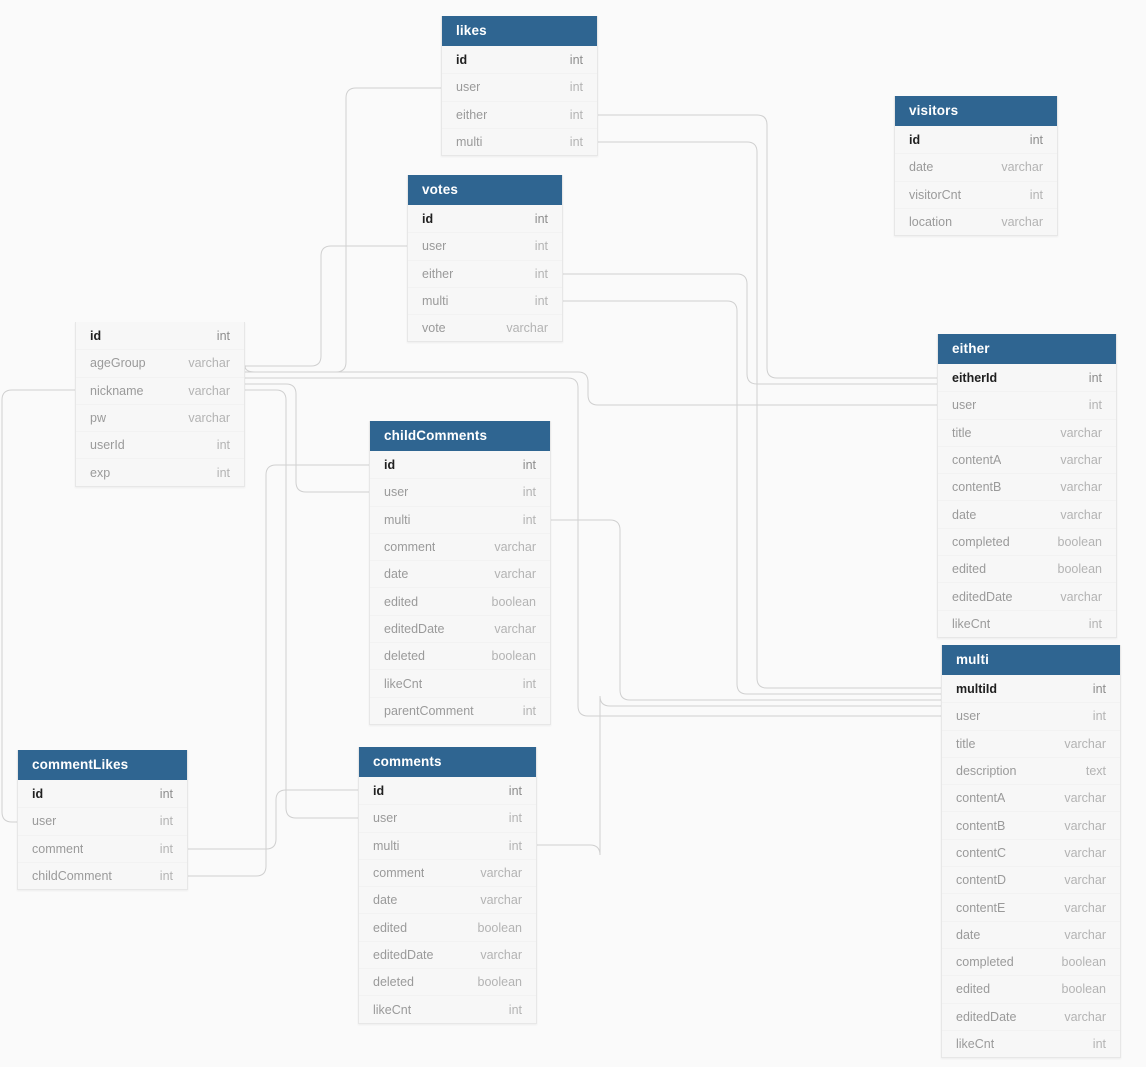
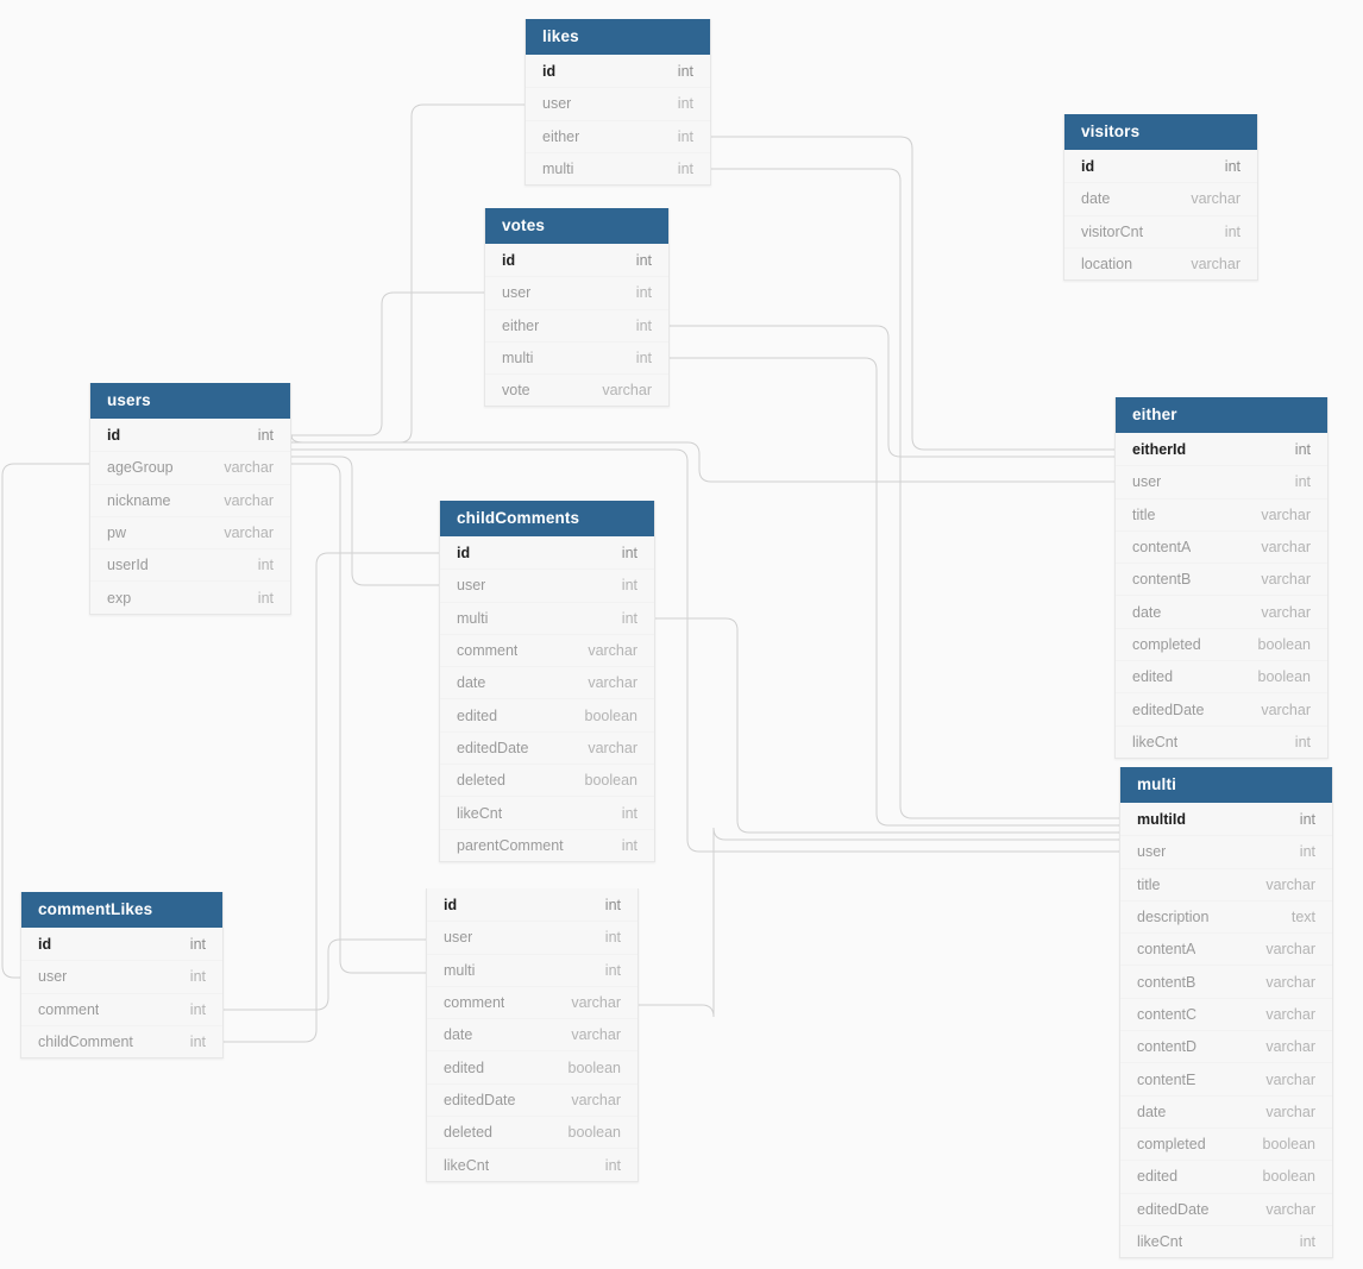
  likes
  id
  int
  user
  int
  either
  int
  multi
  int
  visitors
  id
  int
  date
  varchar
  visitorCnt
  int
  location
  varchar
  votes
  id
  int
  user
  int
  either
  int
  multi
  int
  vote
  varchar
+ users
  id
  int
  ageGroup
  varchar
  nickname
  varchar
  pw
  varchar
  userId
  int
  exp
  int
  either
  eitherId
  int
  user
  int
  title
  varchar
  contentA
  varchar
  contentB
  varchar
  date
  varchar
  completed
  boolean
  edited
  boolean
  editedDate
  varchar
  likeCnt
  int
  childComments
  id
  int
  user
  int
  multi
  int
  comment
  varchar
  date
  varchar
  edited
  boolean
  editedDate
  varchar
  deleted
  boolean
  likeCnt
  int
  parentComment
  int
  multi
  multiId
  int
  user
  int
  title
  varchar
  description
  text
  contentA
  varchar
  contentB
  varchar
  contentC
  varchar
  contentD
  varchar
  contentE
  varchar
  date
  varchar
  completed
  boolean
  edited
  boolean
  editedDate
  varchar
  likeCnt
  int
  commentLikes
  id
  int
  user
  int
  comment
  int
  childComment
  int
- comments
  id
  int
  user
  int
  multi
  int
  comment
  varchar
  date
  varchar
  edited
  boolean
  editedDate
  varchar
  deleted
  boolean
  likeCnt
  int
